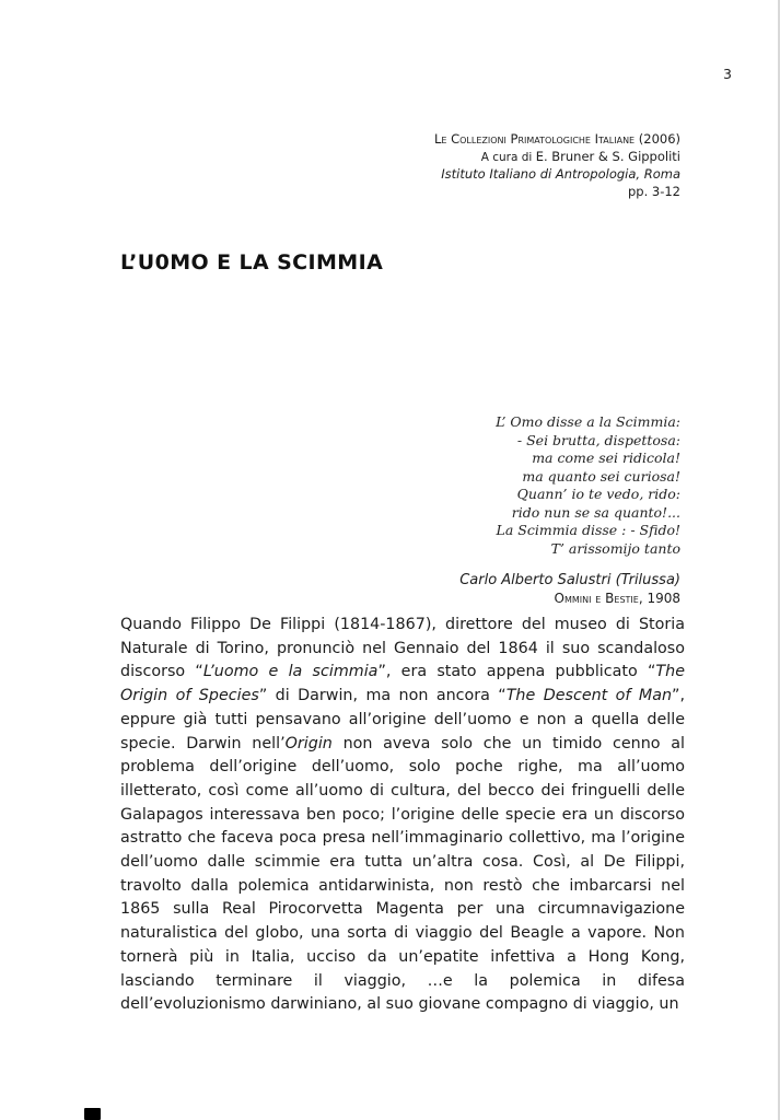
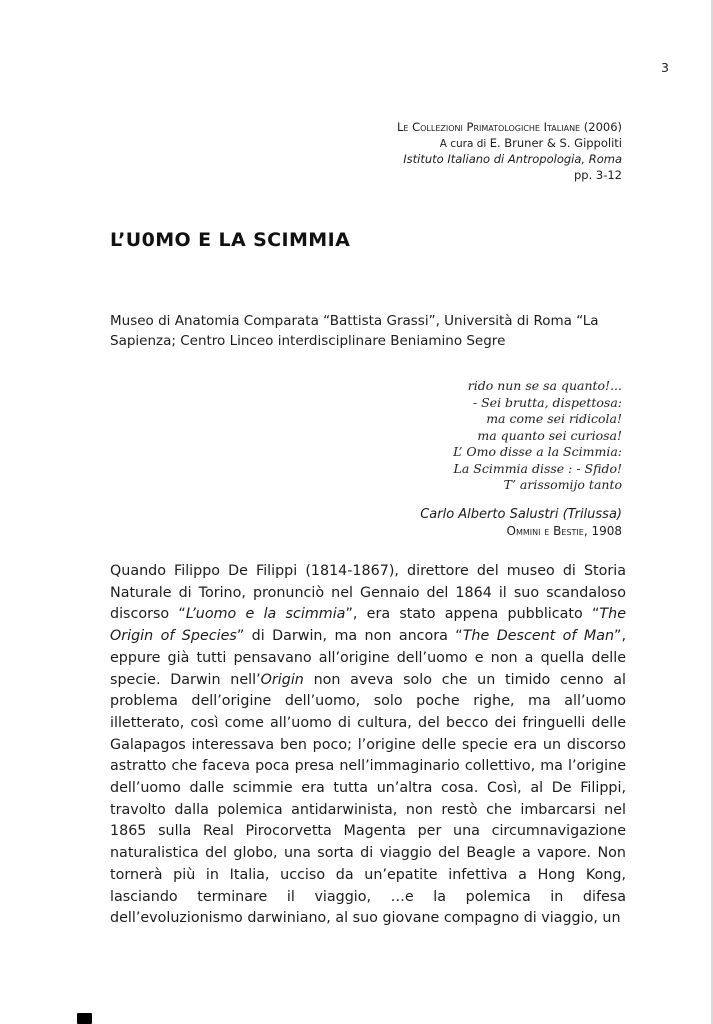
  3
  Le Collezioni Primatologiche Italiane (2006)
  A cura di E. Bruner & S. Gippoliti
  Istituto Italiano di Antropologia, Roma
  pp. 3-12
  L’U0MO E LA SCIMMIA
+ Museo di Anatomia Comparata “Battista Grassi”, Università di Roma “La Sapienza; Centro Linceo interdisciplinare Beniamino Segre
- L’ Omo disse a la Scimmia:
+ rido nun se sa quanto!...
  - Sei brutta, dispettosa:
  ma come sei ridicola!
  ma quanto sei curiosa!
- Quann’ io te vedo, rido:
- rido nun se sa quanto!...
+ L’ Omo disse a la Scimmia:
  La Scimmia disse : - Sfido!
  T’ arissomijo tanto
  Carlo Alberto Salustri (Trilussa)
  Ommini e Bestie, 1908
  Quando Filippo De Filippi (1814-1867), direttore del museo di Storia Naturale di Torino, pronunciò nel Gennaio del 1864 il suo scandaloso discorso “L’uomo e la scimmia”, era stato appena pubblicato “The Origin of Species” di Darwin, ma non ancora “The Descent of Man”, eppure già tutti pensavano all’origine dell’uomo e non a quella delle specie. Darwin nell’Origin non aveva solo che un timido cenno al problema dell’origine dell’uomo, solo poche righe, ma all’uomo illetterato, così come all’uomo di cultura, del becco dei fringuelli delle Galapagos interessava ben poco; l’origine delle specie era un discorso astratto che faceva poca presa nell’immaginario collettivo, ma l’origine dell’uomo dalle scimmie era tutta un’altra cosa. Così, al De Filippi, travolto dalla polemica antidarwinista, non restò che imbarcarsi nel 1865 sulla Real Pirocorvetta Magenta per una circumnavigazione naturalistica del globo, una sorta di viaggio del Beagle a vapore. Non tornerà più in Italia, ucciso da un’epatite infettiva a Hong Kong, lasciando terminare il viaggio, …e la polemica in difesa dell’evoluzionismo darwiniano, al suo giovane compagno di viaggio, un
